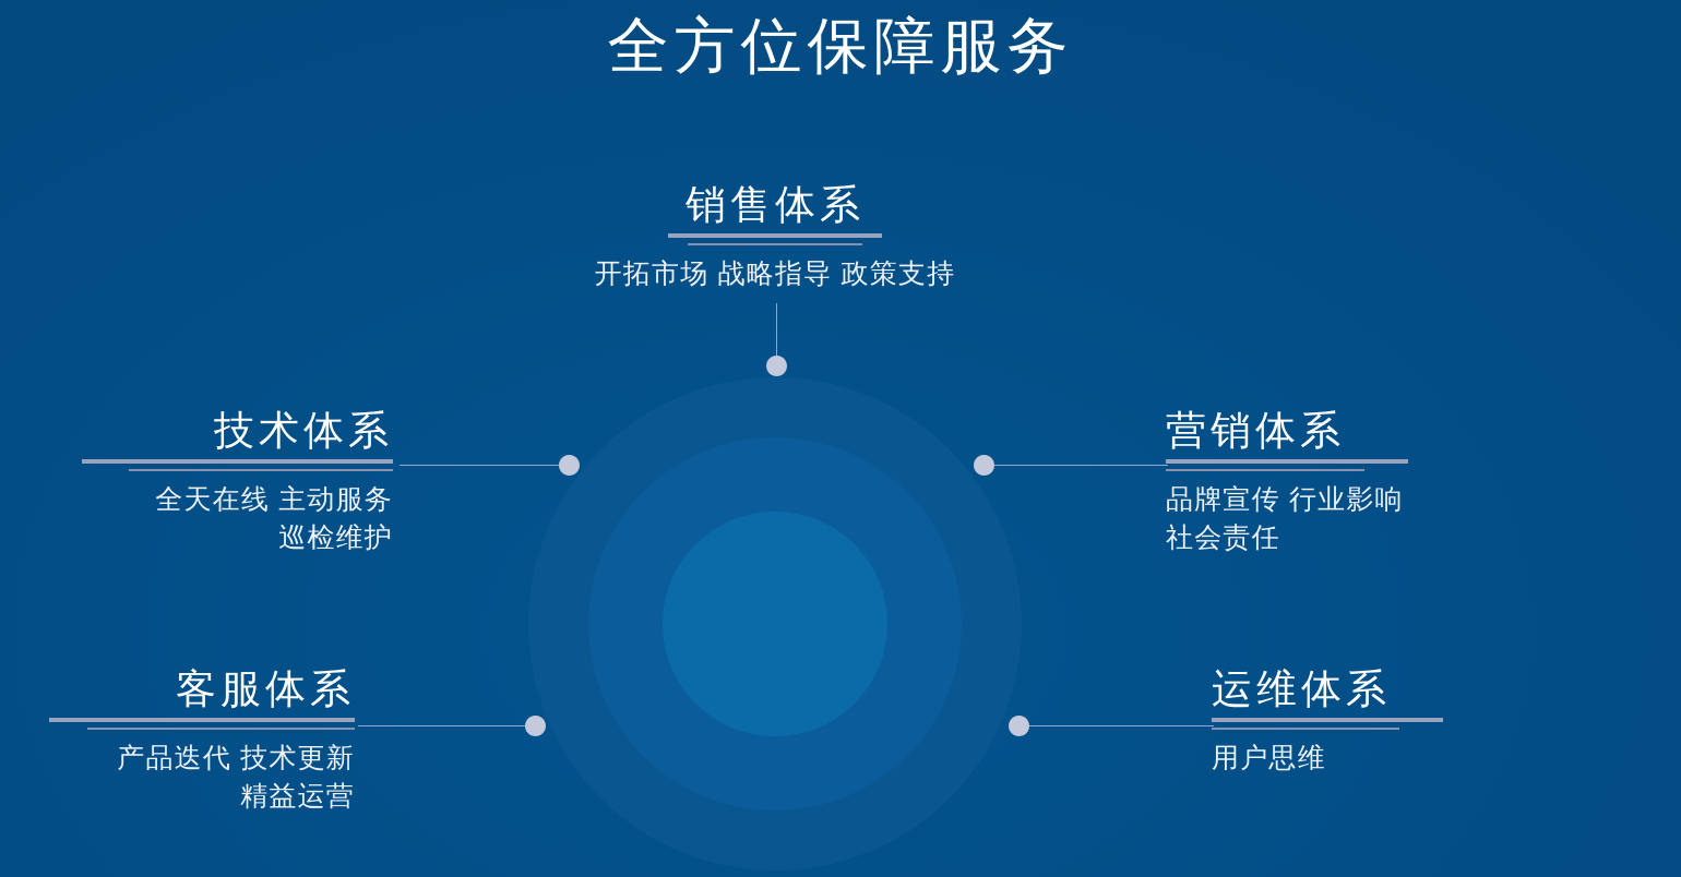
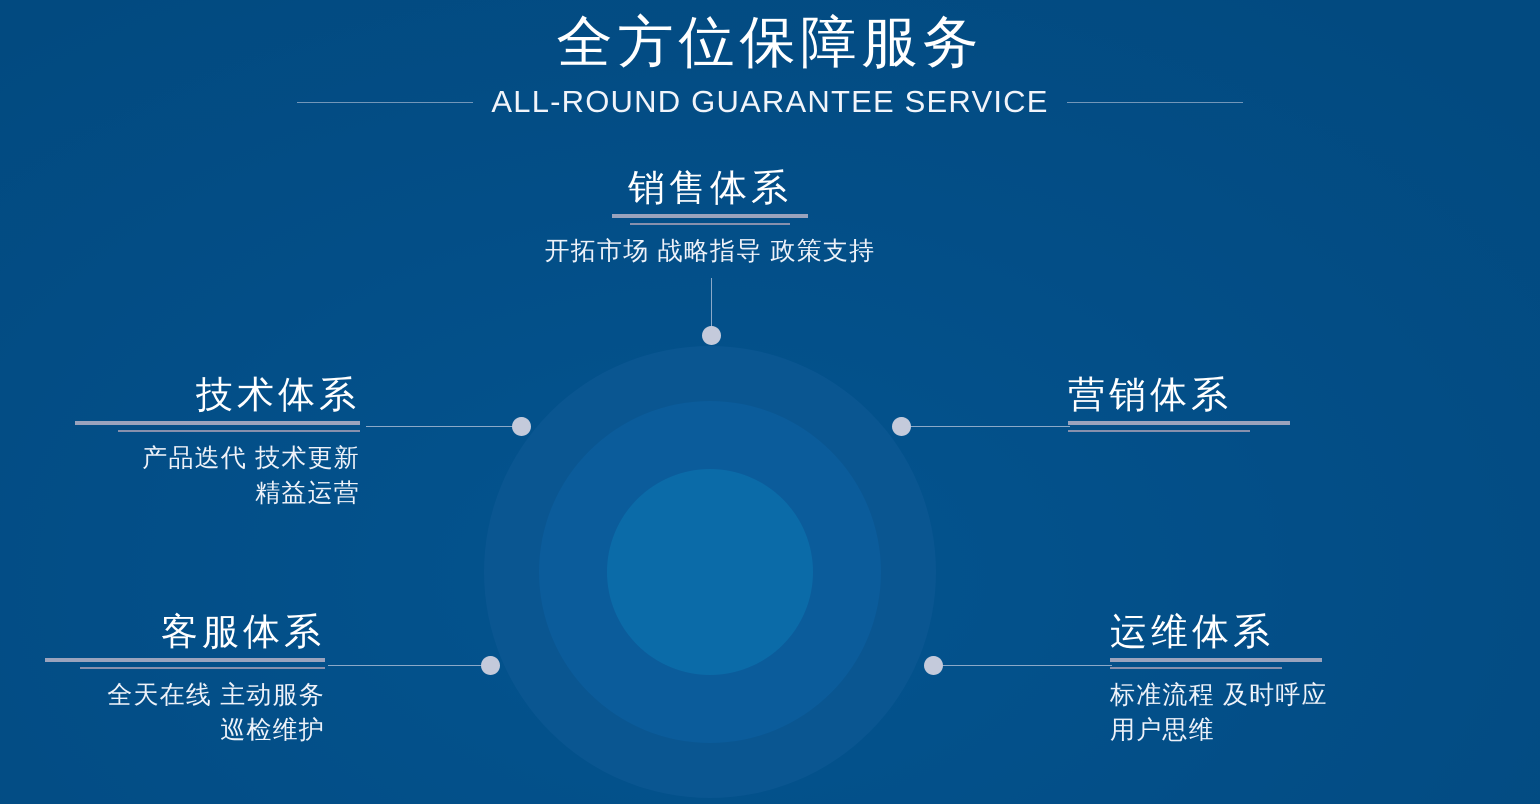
  全方位保障服务
+ ALL-ROUND GUARANTEE SERVICE
  销售体系
  开拓市场 战略指导 政策支持
  技术体系
- 全天在线 主动服务
+ 产品迭代 技术更新
- 巡检维护
+ 精益运营
  营销体系
- 品牌宣传 行业影响
- 社会责任
  客服体系
- 产品迭代 技术更新
+ 全天在线 主动服务
- 精益运营
+ 巡检维护
  运维体系
+ 标准流程 及时呼应
  用户思维
